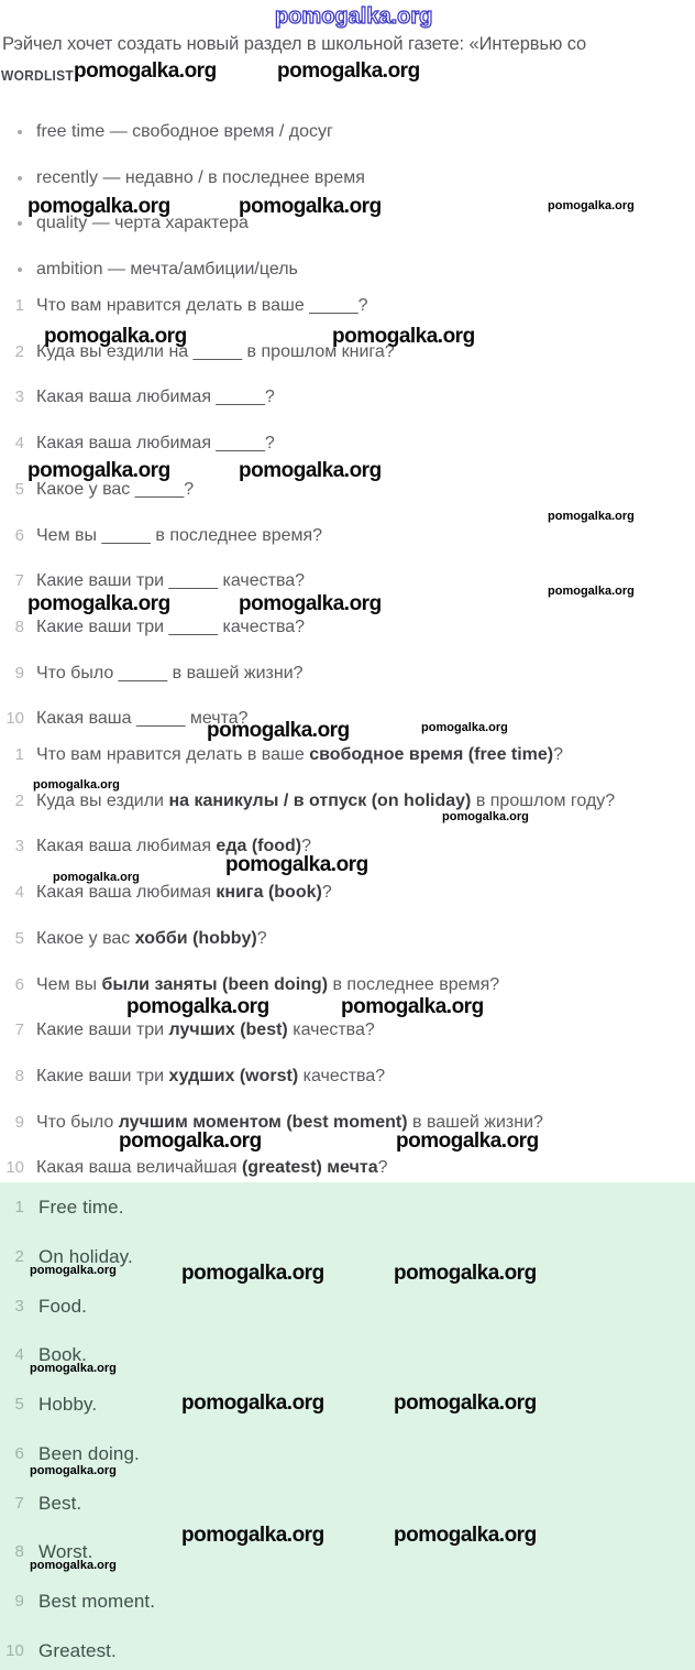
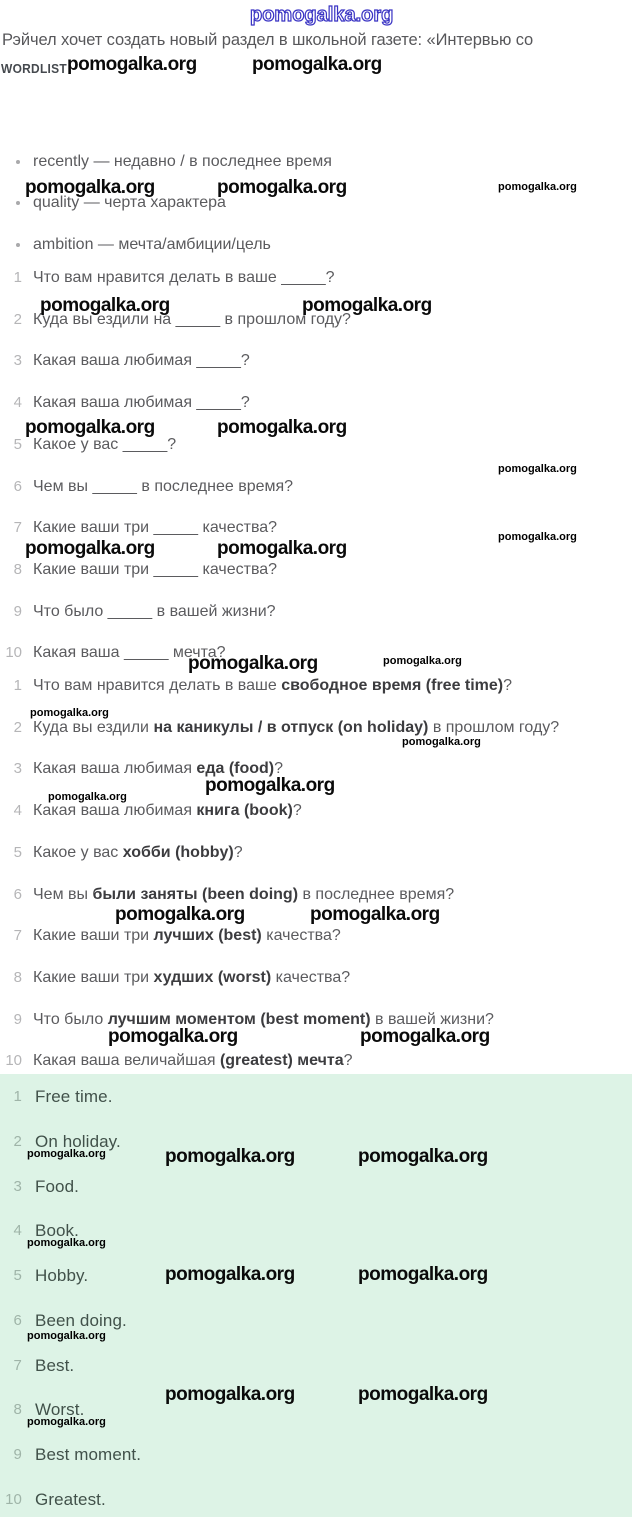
  pomogalka.org
  Рэйчел хочет создать новый раздел в школьной газете: «Интервью со
  WORDLIST
  pomogalka.org
  pomogalka.org
- free time — свободное время / досуг
  recently — недавно / в последнее время
  quality — черта характера
  ambition — мечта/амбиции/цель
  pomogalka.org
  pomogalka.org
  pomogalka.org
  1
  Что вам нравится делать в ваше _____?
  2
- Куда вы ездили на _____ в прошлом книга?
+ Куда вы ездили на _____ в прошлом году?
  3
  Какая ваша любимая _____?
  4
  Какая ваша любимая _____?
  5
  Какое у вас _____?
  6
  Чем вы _____ в последнее время?
  7
  Какие ваши три _____ качества?
  8
  Какие ваши три _____ качества?
  9
  Что было _____ в вашей жизни?
  10
  Какая ваша _____ мечта?
  pomogalka.org
  pomogalka.org
  pomogalka.org
  pomogalka.org
  pomogalka.org
  pomogalka.org
  pomogalka.org
  pomogalka.org
  pomogalka.org
  pomogalka.org
  1
  Что вам нравится делать в ваше свободное время (free time)?
  2
  Куда вы ездили на каникулы / в отпуск (on holiday) в прошлом году?
  3
  Какая ваша любимая еда (food)?
  4
  Какая ваша любимая книга (book)?
  5
  Какое у вас хобби (hobby)?
  6
  Чем вы были заняты (been doing) в последнее время?
  7
  Какие ваши три лучших (best) качества?
  8
  Какие ваши три худших (worst) качества?
  9
  Что было лучшим моментом (best moment) в вашей жизни?
  10
  Какая ваша величайшая (greatest) мечта?
  pomogalka.org
  pomogalka.org
  pomogalka.org
  pomogalka.org
  pomogalka.org
  pomogalka.org
  pomogalka.org
  pomogalka.org
  1
  Free time.
  2
  On holiday.
  3
  Food.
  4
  Book.
  5
  Hobby.
  6
  Been doing.
  7
  Best.
  8
  Worst.
  9
  Best moment.
  10
  Greatest.
  pomogalka.org
  pomogalka.org
  pomogalka.org
  pomogalka.org
  pomogalka.org
  pomogalka.org
  pomogalka.org
  pomogalka.org
  pomogalka.org
  pomogalka.org
